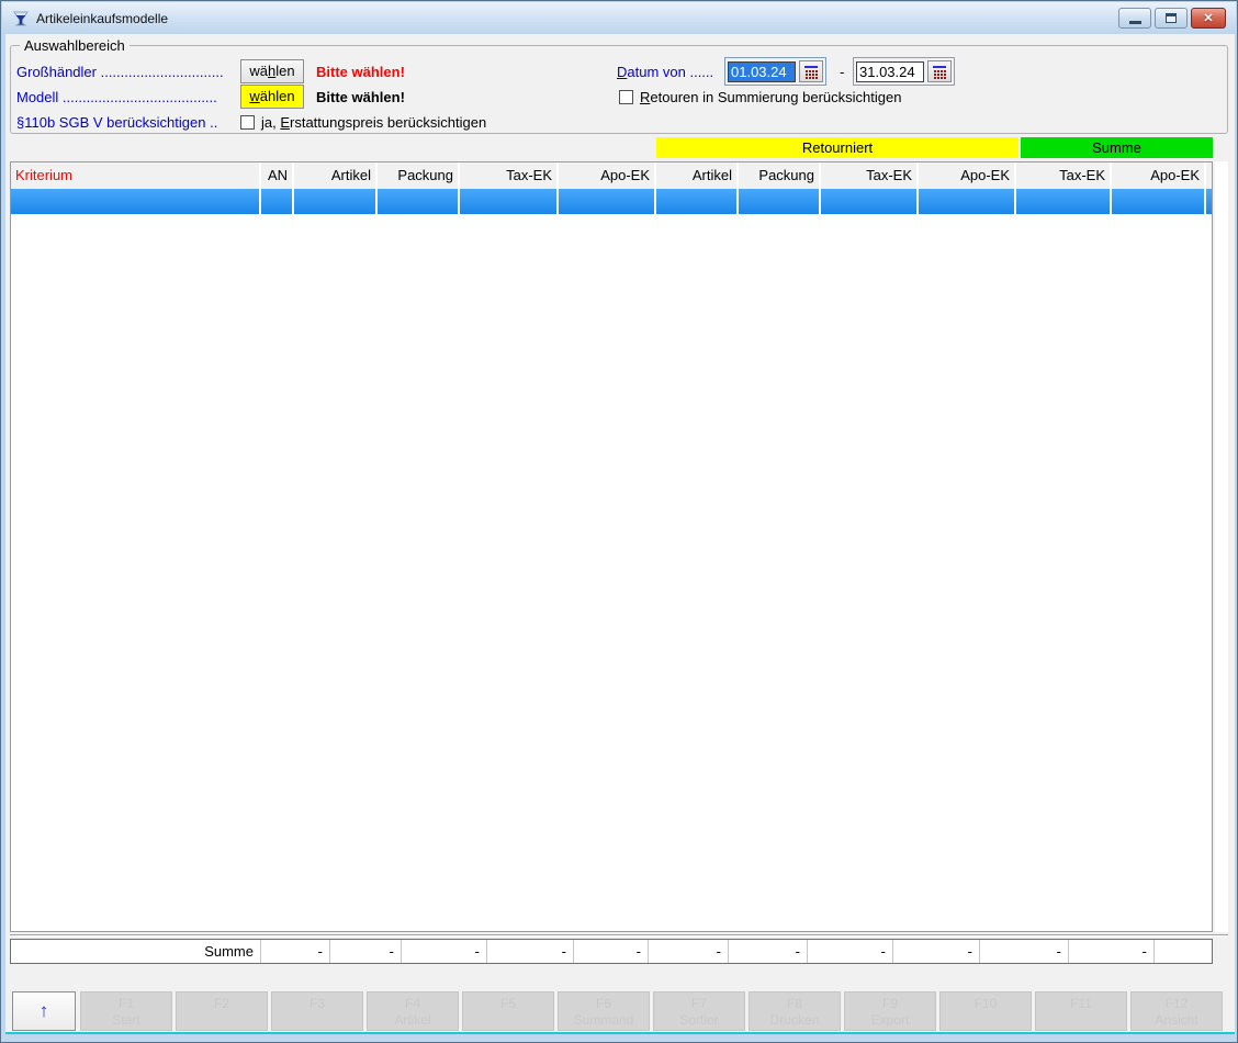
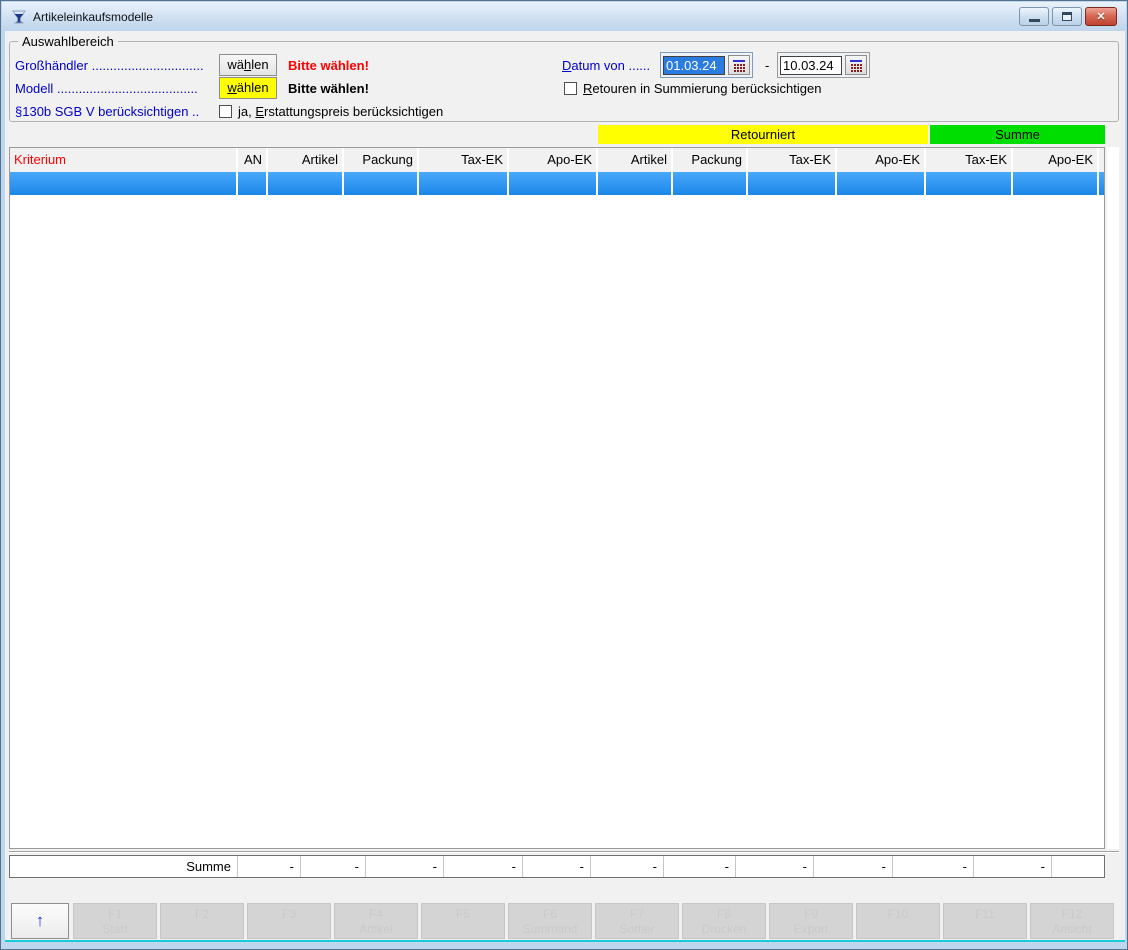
  Artikeleinkaufsmodelle
  ✕
  Auswahlbereich
  Großhändler ...............................
  wählen
  Bitte wählen!
  Datum von ......
  01.03.24
  -
- 31.03.24
+ 10.03.24
  Modell .......................................
  wählen
  Bitte wählen!
  Retouren in Summierung berücksichtigen
- §110b SGB V berücksichtigen ..
+ §130b SGB V berücksichtigen ..
  ja, Erstattungspreis berücksichtigen
  Retourniert
  Summe
  Kriterium
  AN
  Artikel
  Packung
  Tax-EK
  Apo-EK
  Artikel
  Packung
  Tax-EK
  Apo-EK
  Tax-EK
  Apo-EK
  Summe
  -
  -
  -
  -
  -
  -
  -
  -
  -
  -
  -
  ↑
